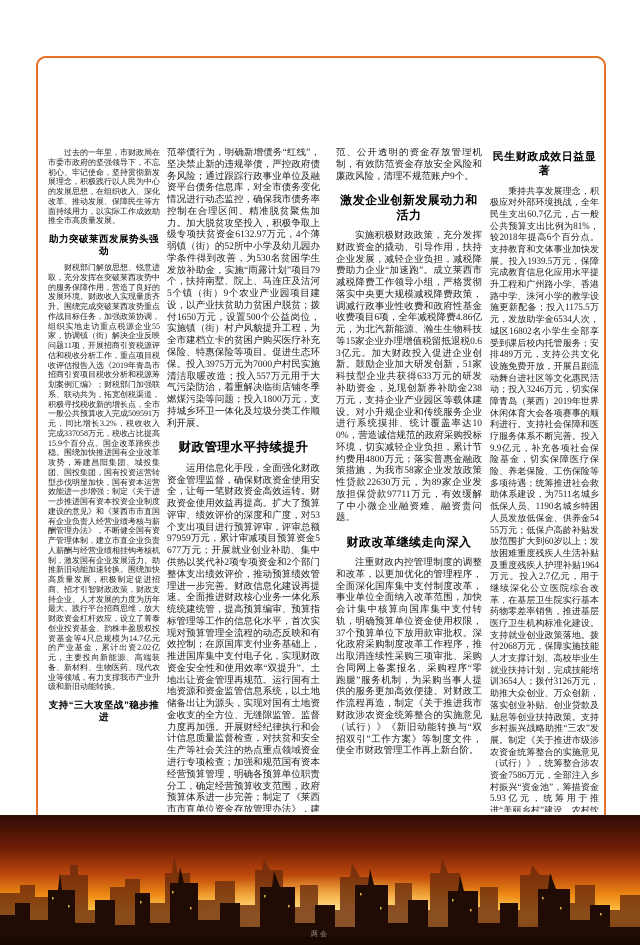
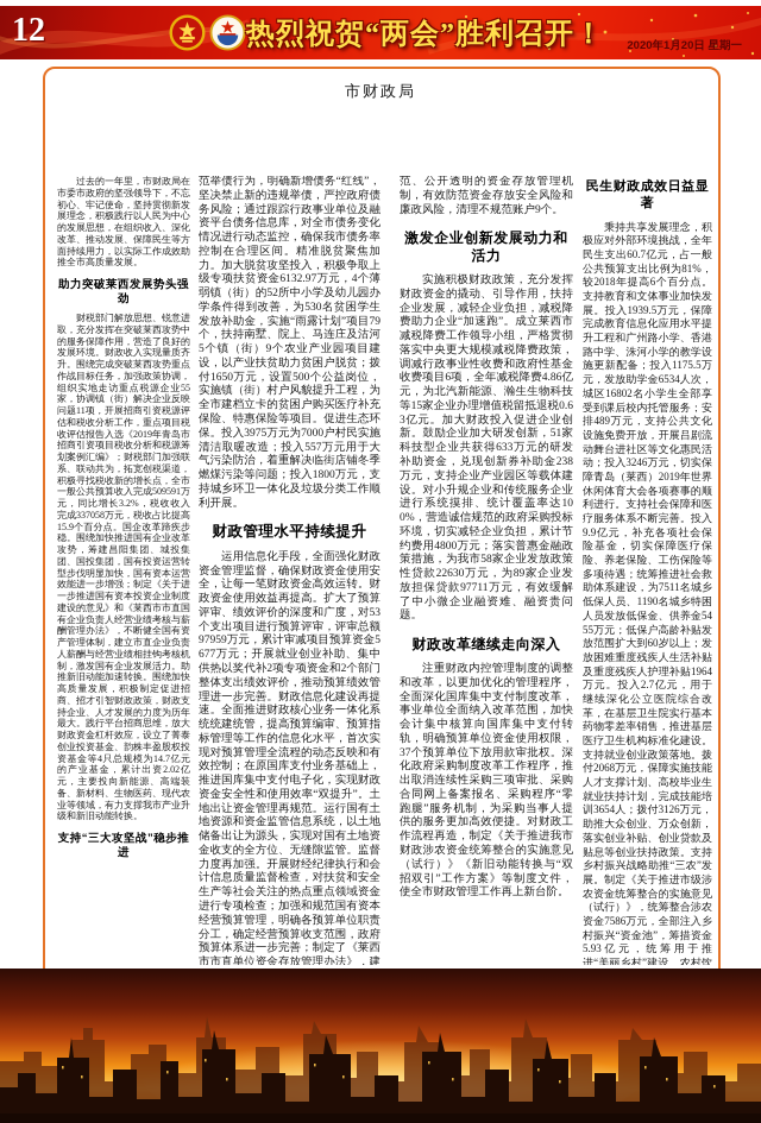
+ 12
+ 热烈祝贺“两会”胜利召开！
+ 2020年1月20日 星期一
+ 市财政局
  过去的一年里，市财政局在市委市政府的坚强领导下，不忘初心、牢记使命，坚持贯彻新发展理念，积极践行以人民为中心的发展思想，在组织收入、深化改革、推动发展、保障民生等方面持续用力，以实际工作成效助推全市高质量发展。
  助力突破莱西发展势头强劲
  财税部门解放思想、锐意进取，充分发挥在突破莱西攻势中的服务保障作用，营造了良好的发展环境。财政收入实现量质齐升。围绕完成突破莱西攻势重点作战目标任务，加强政策协调，组织实地走访重点税源企业55家，协调镇（街）解决企业反映问题11项，开展招商引资税源评估和税收分析工作，重点项目税收评估报告入选《2019年青岛市招商引资项目税收分析和税源筹划案例汇编》；财税部门加强联系、联动共为，拓宽创税渠道，积极寻找税收新的增长点，全市一般公共预算收入完成509591万元，同比增长3.2%，税收收入完成337058万元，税收占比提高15.9个百分点。国企改革蹄疾步稳。围绕加快推进国有企业改革攻势，筹建昌阳集团、城投集团、国投集团，国有投资运营转型步伐明显加快，国有资本运营效能进一步增强；制定《关于进一步推进国有资本投资企业制度建设的意见》和《莱西市市直国有企业负责人经营业绩考核与薪酬管理办法》，不断健全国有资产管理体制，建立市直企业负责人薪酬与经营业绩相挂钩考核机制，激发国有企业发展活力。助推新旧动能加速转换。围绕加快高质量发展，积极制定促进招商、招才引智财政政策，财政支持企业、人才发展的力度为历年最大。践行平台招商思维，放大财政资金杠杆效应，设立了菁泰创业投资基金、韵株丰盈股权投资基金等4只总规模为14.7亿元的产业基金，累计出资2.02亿元，主要投向新能源、高端装备、新材料、生物医药、现代农业等领域，有力支撑我市产业升级和新旧动能转换。
  支持“三大攻坚战”稳步推进
  范举债行为，明确新增债务“红线”，坚决禁止新的违规举债，严控政府债务风险；通过跟踪行政事业单位及融资平台债务信息库，对全市债务变化情况进行动态监控，确保我市债务率控制在合理区间。精准脱贫聚焦加力。加大脱贫攻坚投入，积极争取上级专项扶贫资金6132.97万元，4个薄弱镇（街）的52所中小学及幼儿园办学条件得到改善，为530名贫困学生发放补助金，实施“雨露计划”项目79个，扶持南墅、院上、马连庄及沽河5个镇（街）9个农业产业园项目建设，以产业扶贫助力贫困户脱贫；拨付1650万元，设置500个公益岗位，实施镇（街）村户风貌提升工程，为全市建档立卡的贫困户购买医疗补充保险、特惠保险等项目。促进生态环保。投入3975万元为7000户村民实施清洁取暖改造；投入557万元用于大气污染防治，着重解决临街店铺冬季燃煤污染等问题；投入1800万元，支持城乡环卫一体化及垃圾分类工作顺利开展。
  财政管理水平持续提升
  运用信息化手段，全面强化财政资金管理监督，确保财政资金使用安全，让每一笔财政资金高效运转。财政资金使用效益再提高。扩大了预算评审、绩效评价的深度和广度，对53个支出项目进行预算评审，评审总额97959万元，累计审减项目预算资金5677万元；开展就业创业补助、集中供热以奖代补2项专项资金和2个部门整体支出绩效评价，推动预算绩效管理进一步完善。财政信息化建设再提速。全面推进财政核心业务一体化系统统建统管，提高预算编审、预算指标管理等工作的信息化水平，首次实现对预算管理全流程的动态反映和有效控制；在原国库支付业务基础上，推进国库集中支付电子化，实现财政资金安全性和使用效率“双提升”。土地出让资金管理再规范。运行国有土地资源和资金监管信息系统，以土地储备出让为源头，实现对国有土地资金收支的全方位、无缝隙监管。监督力度再加强。开展财经纪律执行和会计信息质量监督检查，对扶贫和安全生产等社会关注的热点重点领域资金进行专项检查；加强和规范国有资本经营预算管理，明确各预算单位职责分工，确定经营预算收支范围，政府预算体系进一步完善；制定了《莱西市市直单位资金存放管理办法》，建
  范、公开透明的资金存放管理机制，有效防范资金存放安全风险和廉政风险，清理不规范账户9个。
  激发企业创新发展动力和活力
  实施积极财政政策，充分发挥财政资金的撬动、引导作用，扶持企业发展，减轻企业负担，减税降费助力企业“加速跑”。成立莱西市减税降费工作领导小组，严格贯彻落实中央更大规模减税降费政策，调减行政事业性收费和政府性基金收费项目6项，全年减税降费4.86亿元，为北汽新能源、瀚生生物科技等15家企业办理增值税留抵退税0.63亿元。加大财政投入促进企业创新。鼓励企业加大研发创新，51家科技型企业共获得633万元的研发补助资金，兑现创新券补助金238万元，支持企业产业园区等载体建设。对小升规企业和传统服务企业进行系统摸排、统计覆盖率达100%，营造诚信规范的政府采购投标环境，切实减轻企业负担，累计节约费用4800万元；落实普惠金融政策措施，为我市58家企业发放政策性贷款22630万元，为89家企业发放担保贷款97711万元，有效缓解了中小微企业融资难、融资贵问题。
  财政改革继续走向深入
  注重财政内控管理制度的调整和改革，以更加优化的管理程序，全面深化国库集中支付制度改革，事业单位全面纳入改革范围，加快会计集中核算向国库集中支付转轨，明确预算单位资金使用权限，37个预算单位下放用款审批权。深化政府采购制度改革工作程序，推出取消连续性采购三项审批、采购合同网上备案报名、采购程序“零跑腿”服务机制，为采购当事人提供的服务更加高效便捷。对财政工作流程再造，制定《关于推进我市财政涉农资金统筹整合的实施意见（试行）》《新旧动能转换与“双招双引”工作方案》等制度文件，使全市财政管理工作再上新台阶。
  民生财政成效日益显著
  秉持共享发展理念，积极应对外部环境挑战，全年民生支出60.7亿元，占一般公共预算支出比例为81%，较2018年提高6个百分点。支持教育和文体事业加快发展。投入1939.5万元，保障完成教育信息化应用水平提升工程和广州路小学、香港路中学、洙河小学的教学设施更新配备；投入1175.5万元，发放助学金6534人次，城区16802名小学生全部享受到课后校内托管服务；安排489万元，支持公共文化设施免费开放，开展吕剧流动舞台进社区等文化惠民活动；投入3246万元，切实保障青岛（莱西）2019年世界休闲体育大会各项赛事的顺利进行。支持社会保障和医疗服务体系不断完善。投入9.9亿元，补充各项社会保险基金，切实保障医疗保险、养老保险、工伤保险等多项待遇；统筹推进社会救助体系建设，为7511名城乡低保人员、1190名城乡特困人员发放低保金、供养金5455万元；低保户高龄补贴发放范围扩大到60岁以上；发放困难重度残疾人生活补贴及重度残疾人护理补贴1964万元。投入2.7亿元，用于继续深化公立医院综合改革，在基层卫生院实行基本药物零差率销售，推进基层医疗卫生机构标准化建设。支持就业创业政策落地。拨付2068万元，保障实施技能人才支撑计划、高校毕业生就业扶持计划，完成技能培训3654人；拨付3126万元，助推大众创业、万众创新，落实创业补贴、创业贷款及贴息等创业扶持政策。支持乡村振兴战略助推“三农”发展。制定《关于推进市级涉农资金统筹整合的实施意见（试行）》，统筹整合涉农资金7586万元，全部注入乡村振兴“资金池”，筹措资金5.93亿元，统筹用于推进“美丽乡村”建设、农村饮
- 两会
